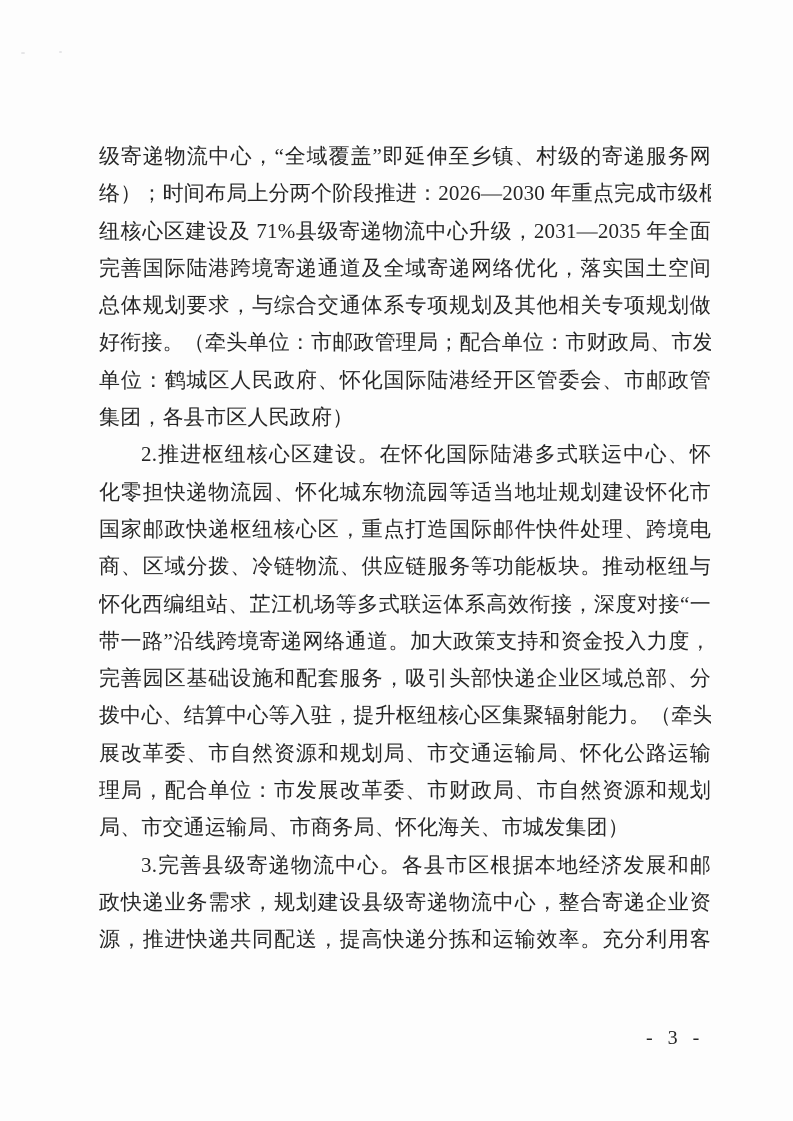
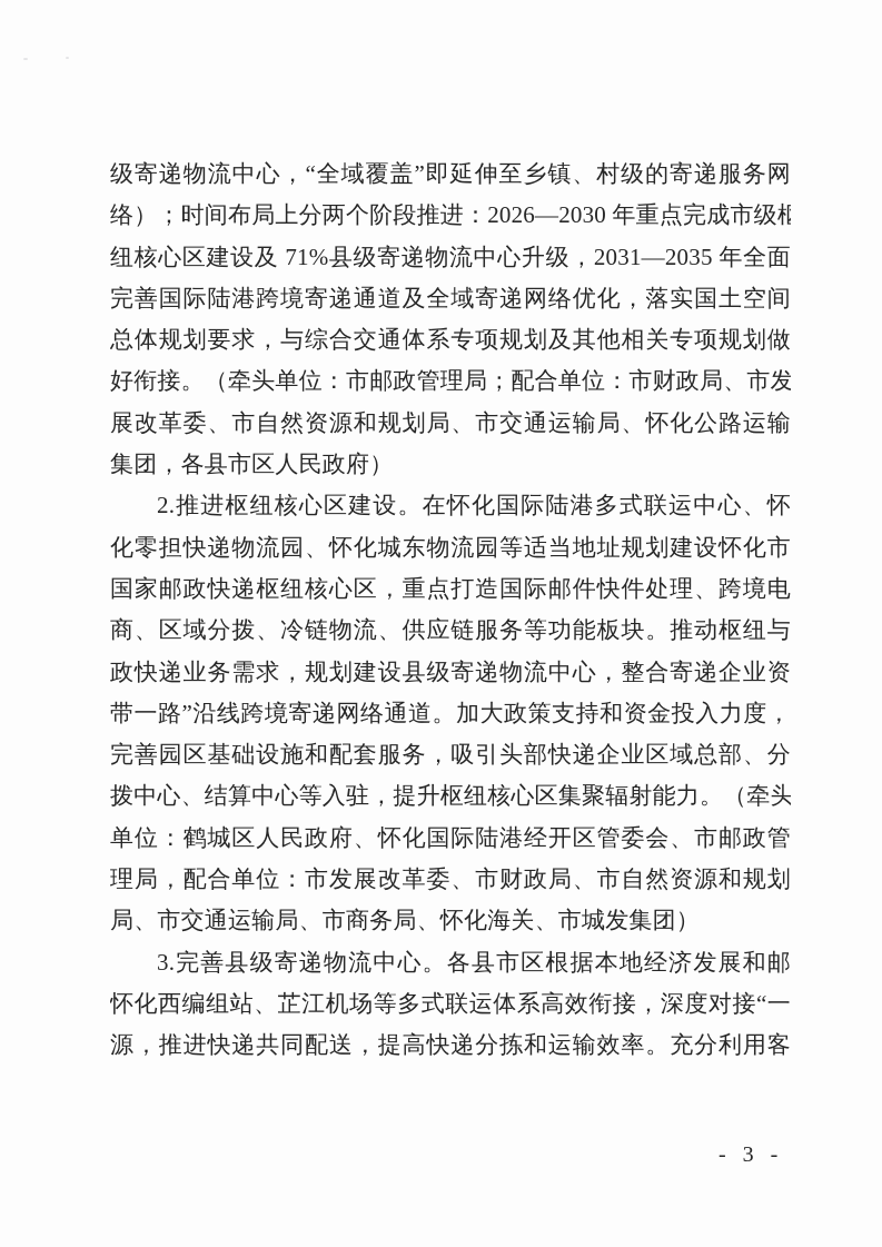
  级寄递物流中心，“全域覆盖”即延伸至乡镇、村级的寄递服务网
  络）；时间布局上分两个阶段推进：2026—2030 年重点完成市级枢
  纽核心区建设及 71%县级寄递物流中心升级，2031—2035 年全面
  完善国际陆港跨境寄递通道及全域寄递网络优化，落实国土空间
  总体规划要求，与综合交通体系专项规划及其他相关专项规划做
  好衔接。（牵头单位：市邮政管理局；配合单位：市财政局、市发
- 单位：鹤城区人民政府、怀化国际陆港经开区管委会、市邮政管
+ 展改革委、市自然资源和规划局、市交通运输局、怀化公路运输
  集团，各县市区人民政府）
  2.推进枢纽核心区建设。在怀化国际陆港多式联运中心、怀
  化零担快递物流园、怀化城东物流园等适当地址规划建设怀化市
  国家邮政快递枢纽核心区，重点打造国际邮件快件处理、跨境电
  商、区域分拨、冷链物流、供应链服务等功能板块。推动枢纽与
- 怀化西编组站、芷江机场等多式联运体系高效衔接，深度对接“一
+ 政快递业务需求，规划建设县级寄递物流中心，整合寄递企业资
  带一路”沿线跨境寄递网络通道。加大政策支持和资金投入力度，
  完善园区基础设施和配套服务，吸引头部快递企业区域总部、分
  拨中心、结算中心等入驻，提升枢纽核心区集聚辐射能力。（牵头
- 展改革委、市自然资源和规划局、市交通运输局、怀化公路运输
+ 单位：鹤城区人民政府、怀化国际陆港经开区管委会、市邮政管
  理局，配合单位：市发展改革委、市财政局、市自然资源和规划
  局、市交通运输局、市商务局、怀化海关、市城发集团）
  3.完善县级寄递物流中心。各县市区根据本地经济发展和邮
- 政快递业务需求，规划建设县级寄递物流中心，整合寄递企业资
+ 怀化西编组站、芷江机场等多式联运体系高效衔接，深度对接“一
  源，推进快递共同配送，提高快递分拣和运输效率。充分利用客
  - 3 -
